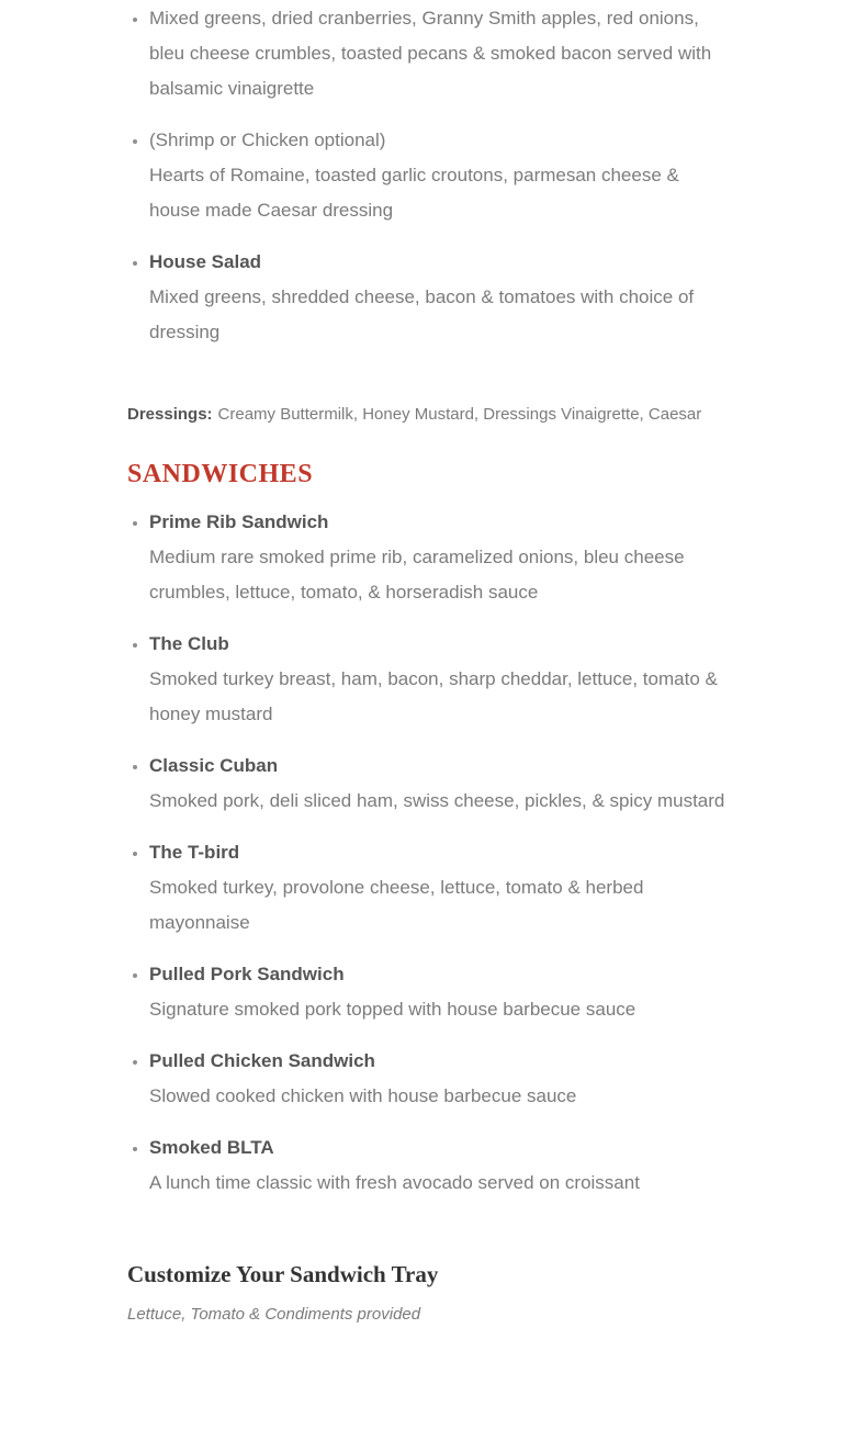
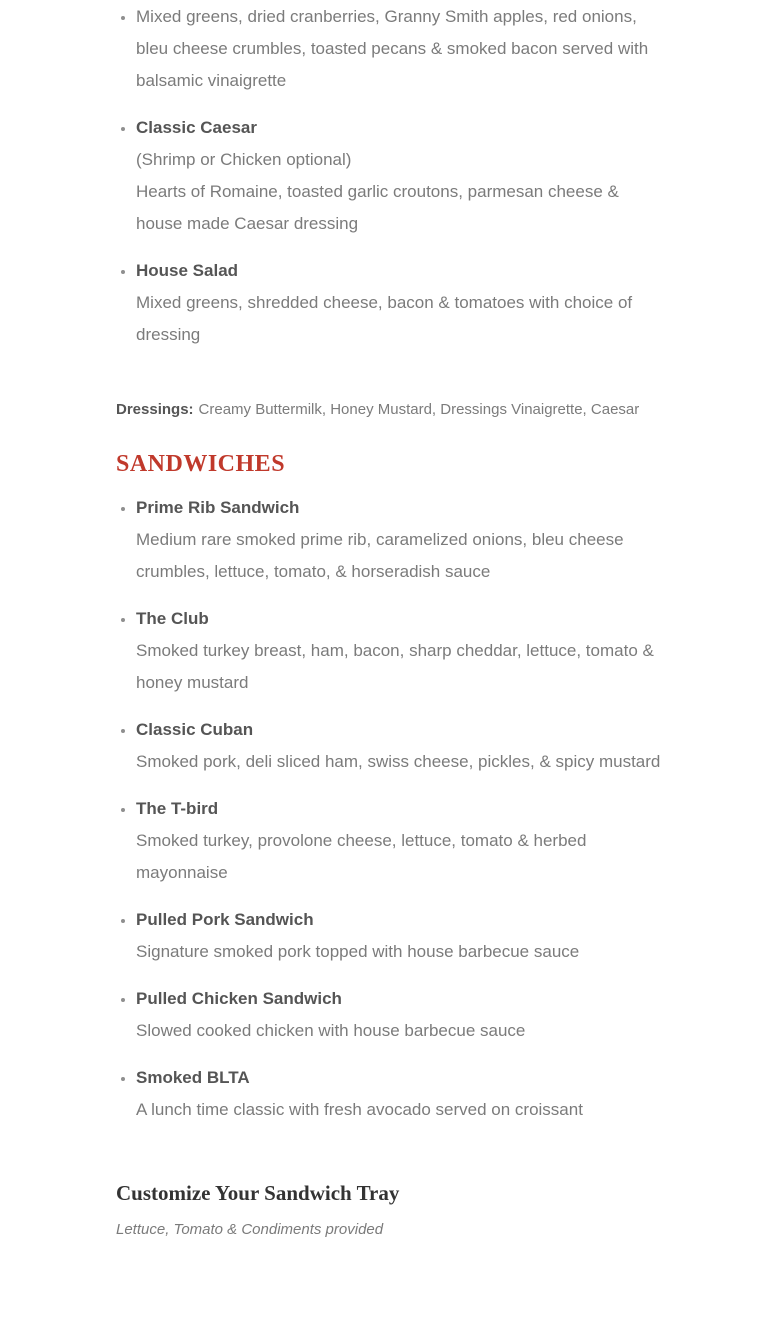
  Mixed greens, dried cranberries, Granny Smith apples, red onions, bleu cheese crumbles, toasted pecans & smoked bacon served with balsamic vinaigrette
+ Classic Caesar
  (Shrimp or Chicken optional)
  Hearts of Romaine, toasted garlic croutons, parmesan cheese & house made Caesar dressing
  House Salad
  Mixed greens, shredded cheese, bacon & tomatoes with choice of dressing
  Dressings: Creamy Buttermilk, Honey Mustard, Dressings Vinaigrette, Caesar
  SANDWICHES
  Prime Rib Sandwich
  Medium rare smoked prime rib, caramelized onions, bleu cheese crumbles, lettuce, tomato, & horseradish sauce
  The Club
  Smoked turkey breast, ham, bacon, sharp cheddar, lettuce, tomato & honey mustard
  Classic Cuban
  Smoked pork, deli sliced ham, swiss cheese, pickles, & spicy mustard
  The T-bird
  Smoked turkey, provolone cheese, lettuce, tomato & herbed mayonnaise
  Pulled Pork Sandwich
  Signature smoked pork topped with house barbecue sauce
  Pulled Chicken Sandwich
  Slowed cooked chicken with house barbecue sauce
  Smoked BLTA
  A lunch time classic with fresh avocado served on croissant
  Customize Your Sandwich Tray
  Lettuce, Tomato & Condiments provided
